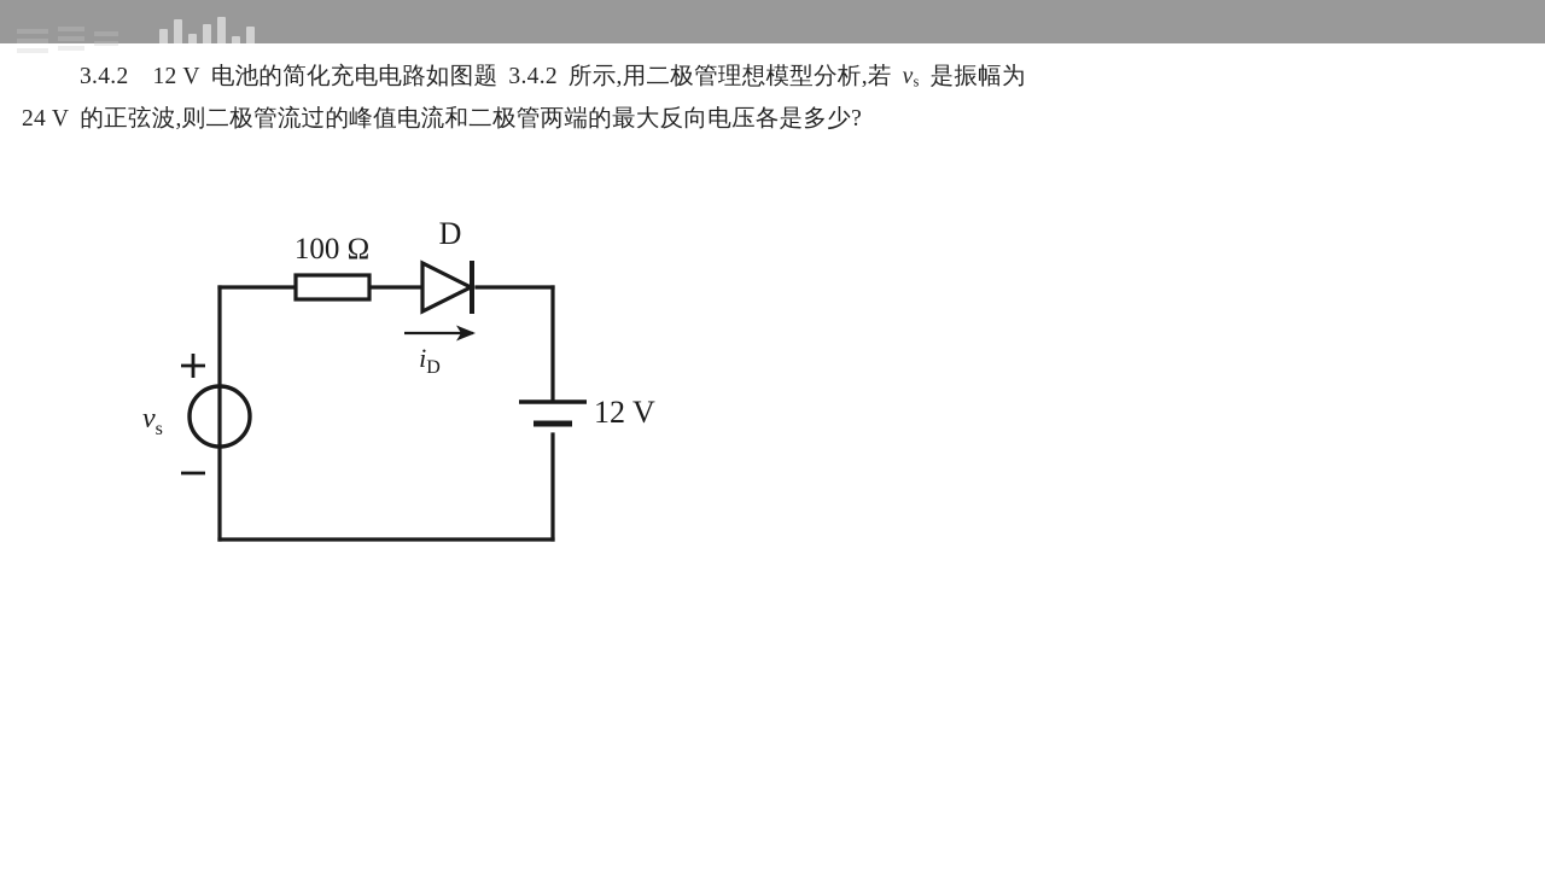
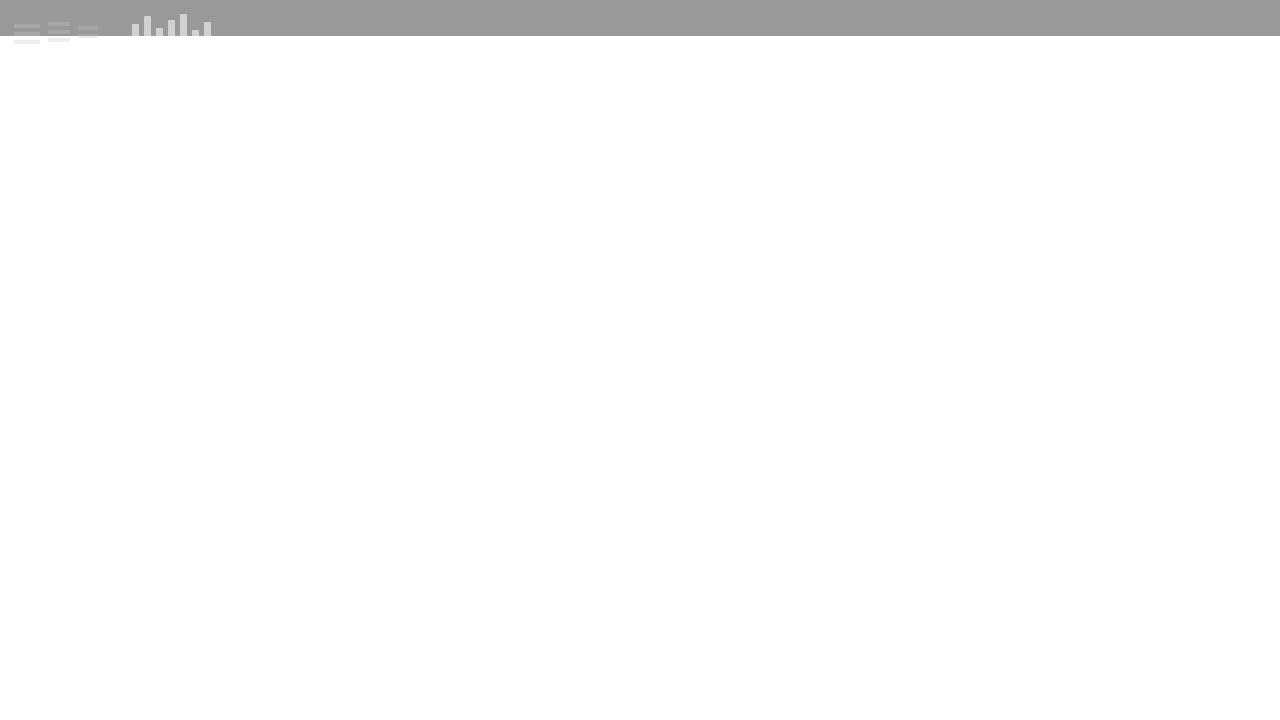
- 3.4.2 12 V 电池的简化充电电路如图题 3.4.2 所示,用二极管理想模型分析,若 vs 是振幅为
- 24 V 的正弦波,则二极管流过的峰值电流和二极管两端的最大反向电压各是多少?
- 100 Ω
- D
- iD
- vs
- 12 V
